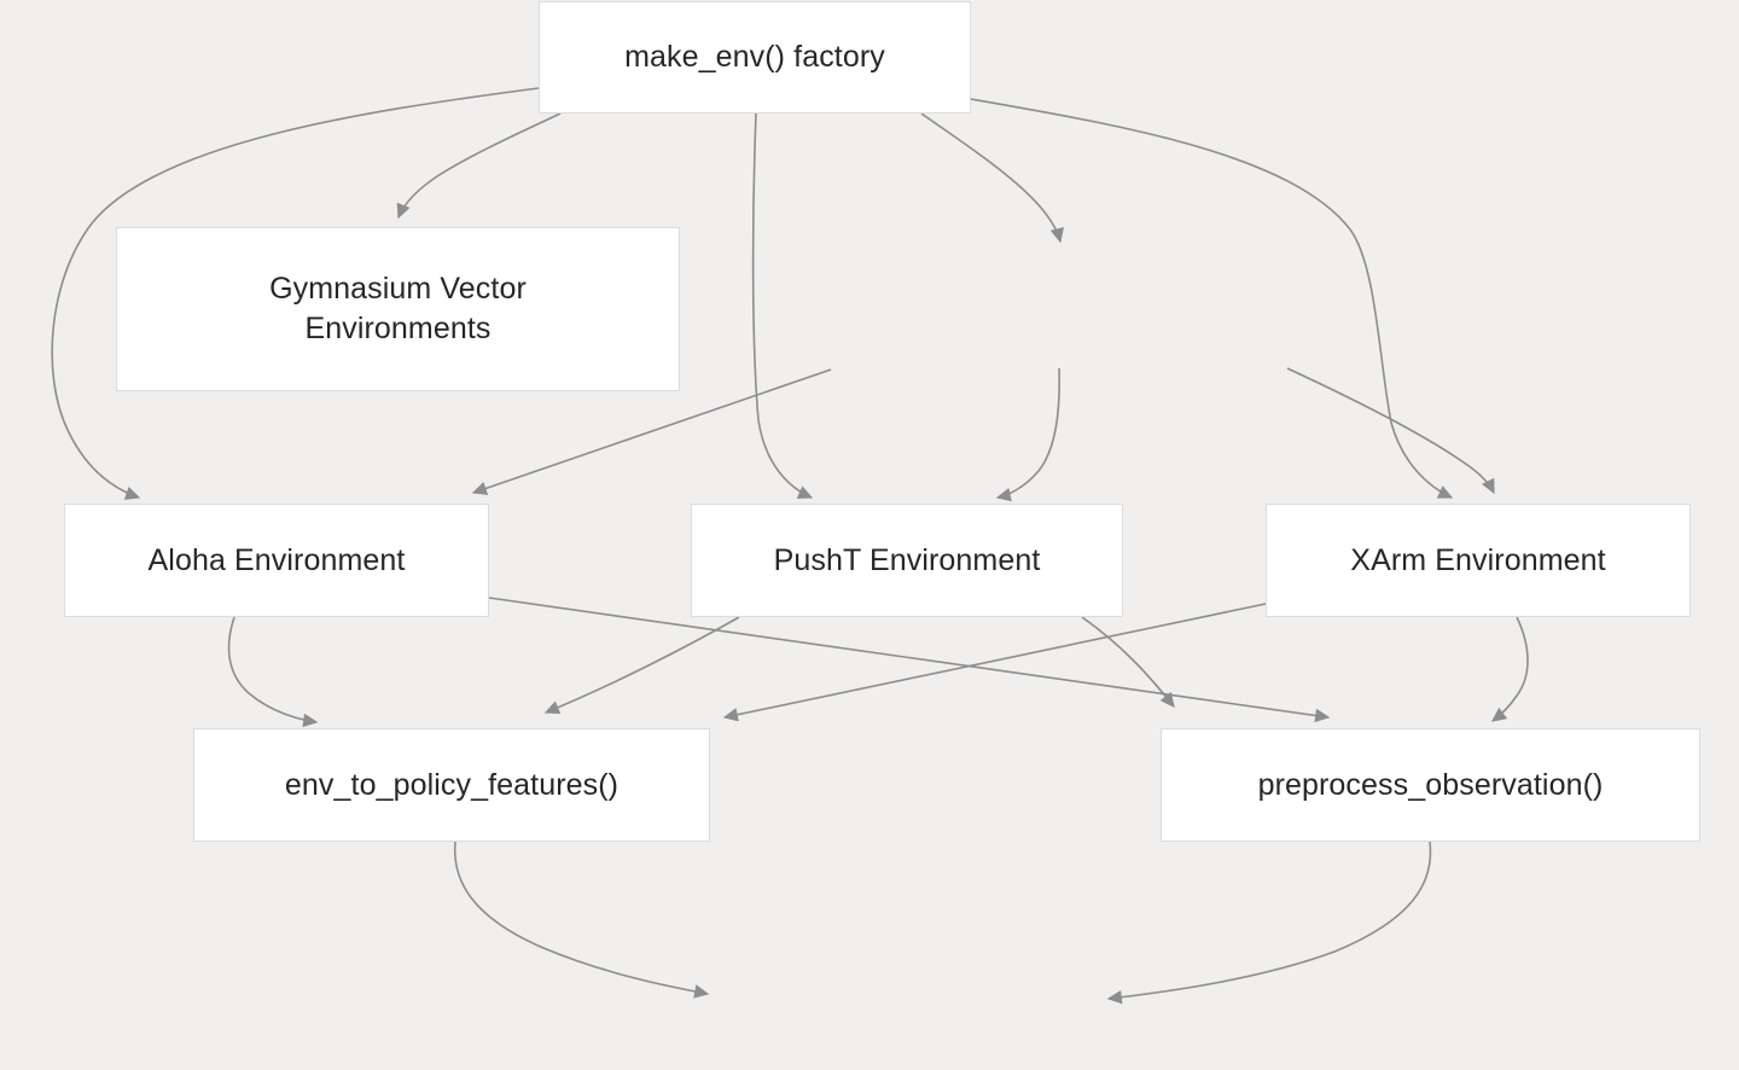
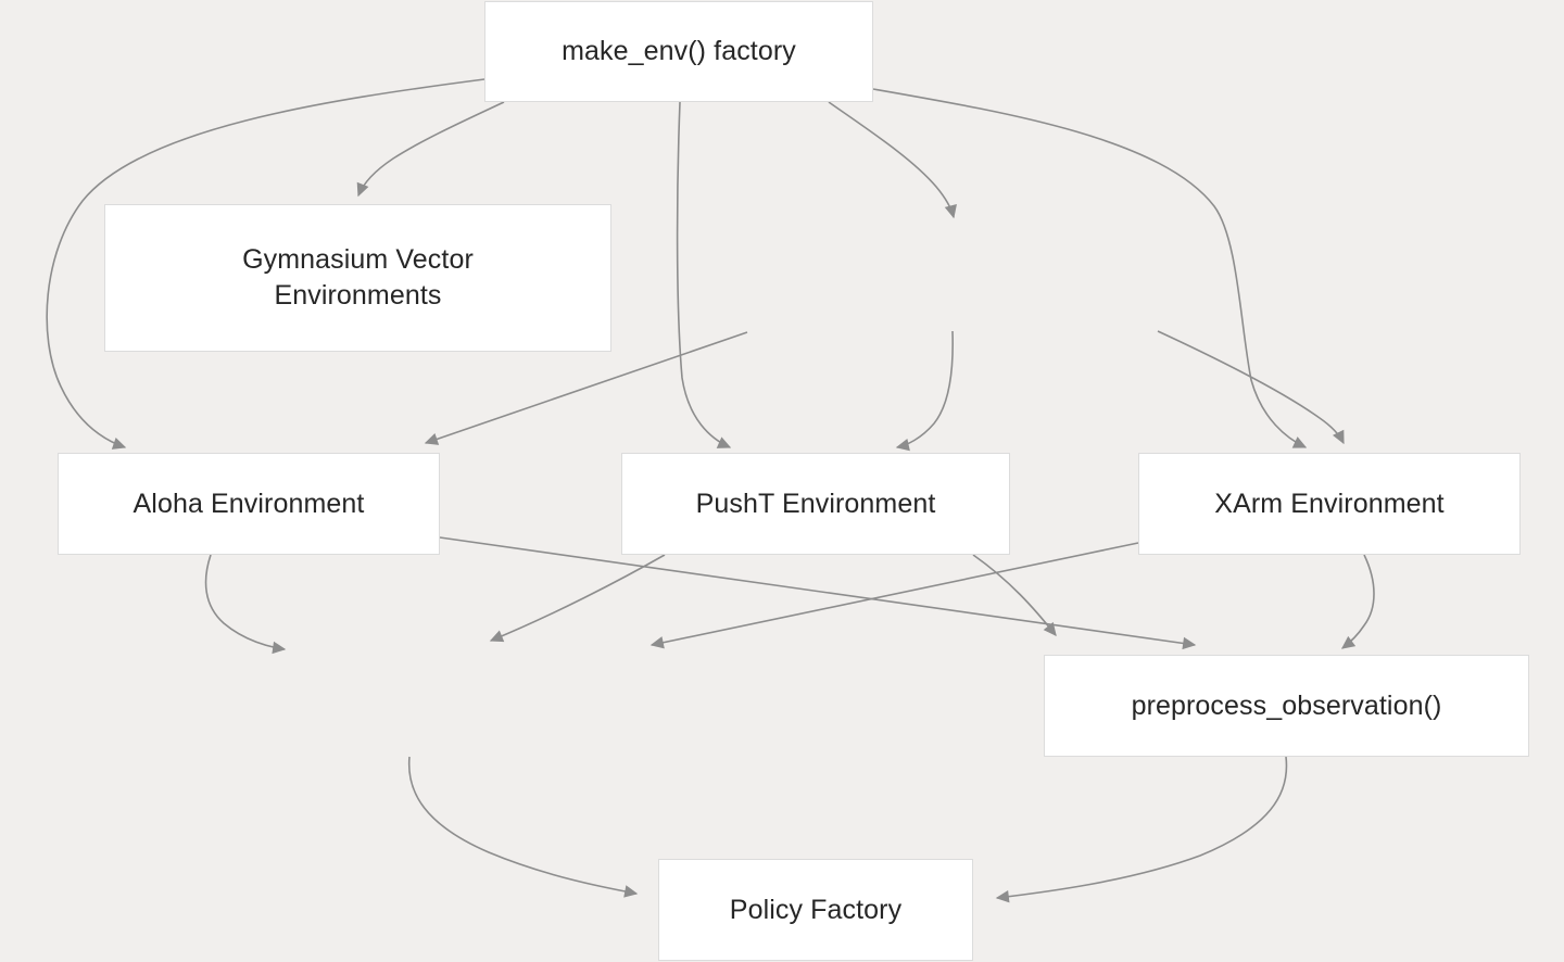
  make_env() factory
  Gymnasium Vector
  Environments
  Aloha Environment
  PushT Environment
  XArm Environment
- env_to_policy_features()
  preprocess_observation()
+ Policy Factory
